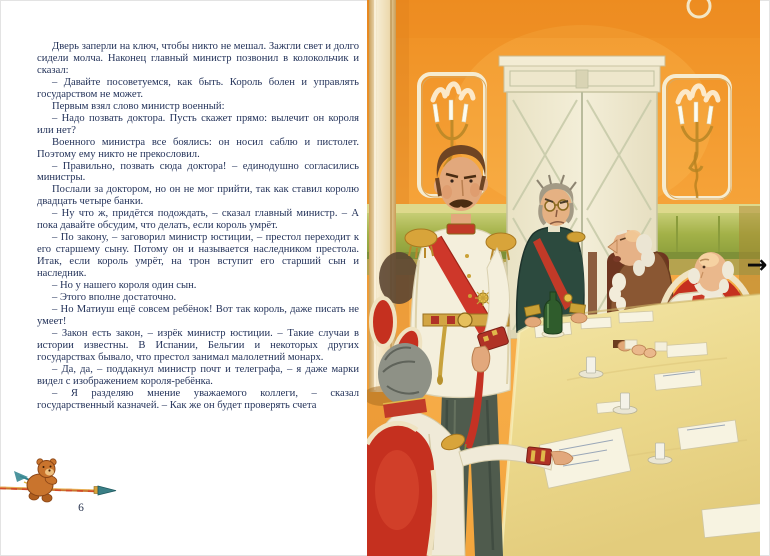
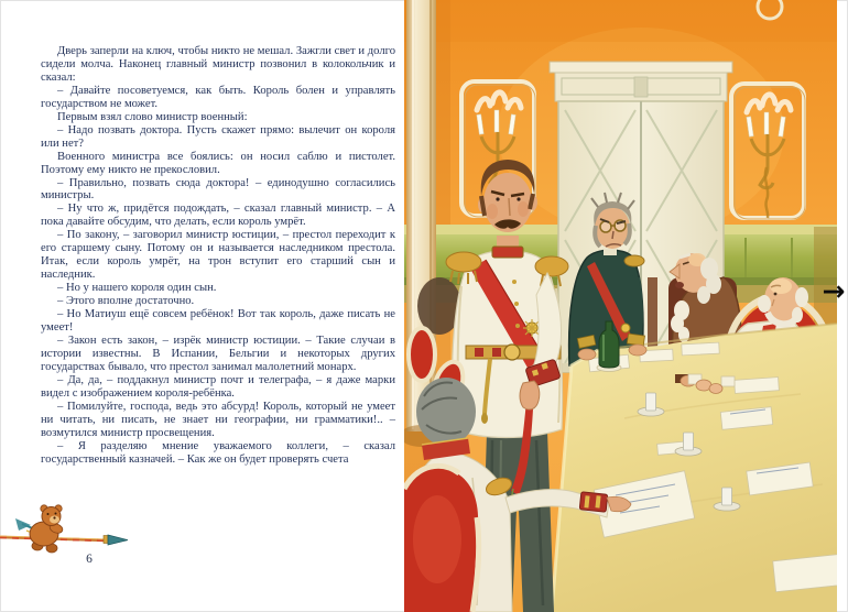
  Дверь заперли на ключ, чтобы никто не мешал. Зажгли свет и долго сидели молча. Наконец главный министр позвонил в колокольчик и сказал:
  – Давайте посоветуемся, как быть. Король болен и управлять государством не может.
  Первым взял слово министр военный:
  – Надо позвать доктора. Пусть скажет прямо: вылечит он короля или нет?
  Военного министра все боялись: он носил саблю и пистолет. Поэтому ему никто не прекословил.
  – Правильно, позвать сюда доктора! – единодушно согласились министры.
- Послали за доктором, но он не мог прийти, так как ставил королю двадцать четыре банки.
  – Ну что ж, придётся подождать, – сказал главный министр. – А пока давайте обсудим, что делать, если король умрёт.
  – По закону, – заговорил министр юстиции, – престол переходит к его старшему сыну. Потому он и называется наследником престола. Итак, если король умрёт, на трон вступит его старший сын и наследник.
  – Но у нашего короля один сын.
  – Этого вполне достаточно.
  – Но Матиуш ещё совсем ребёнок! Вот так король, даже писать не умеет!
  – Закон есть закон, – изрёк министр юстиции. – Такие случаи в истории известны. В Испании, Бельгии и некоторых других государствах бывало, что престол занимал малолетний монарх.
  – Да, да, – поддакнул министр почт и телеграфа, – я даже марки видел с изображением короля-ребёнка.
+ – Помилуйте, господа, ведь это абсурд! Король, который не умеет ни читать, ни писать, не знает ни географии, ни грамматики!.. – возмутился министр просвещения.
  – Я разделяю мнение уважаемого коллеги, – сказал государственный казначей. – Как же он будет проверять счета
  6
  →
